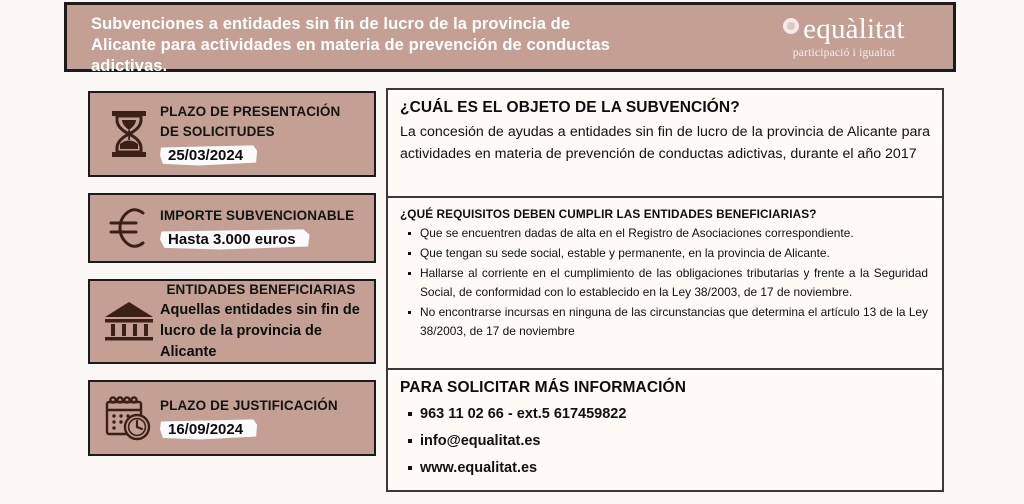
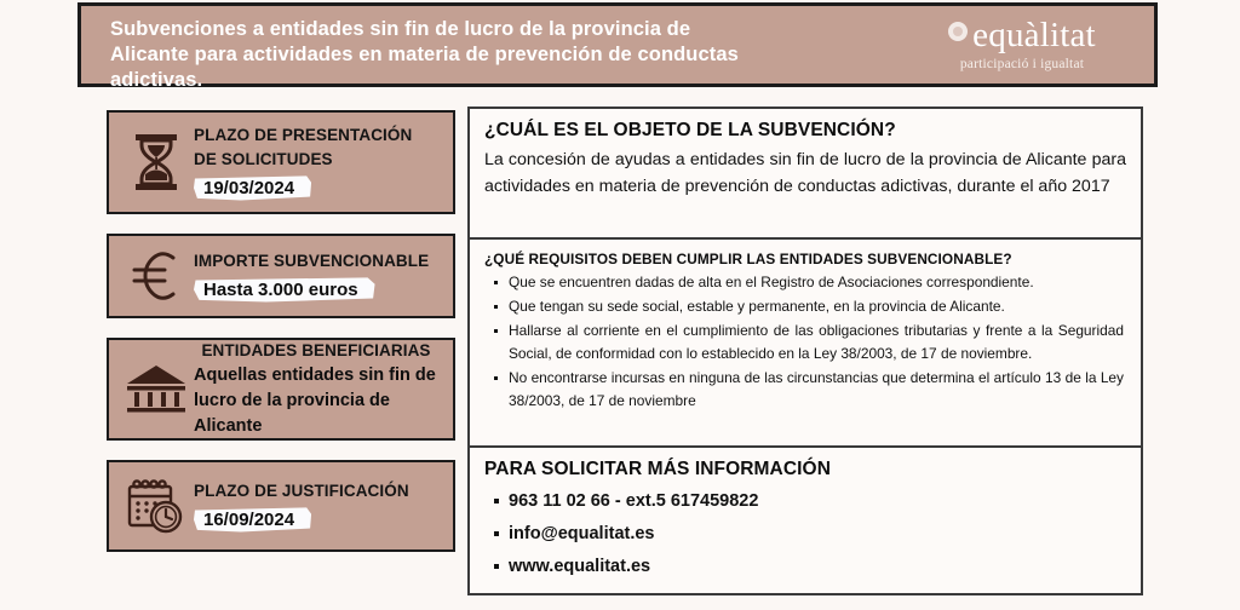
  Subvenciones a entidades sin fin de lucro de la provincia de
  Alicante para actividades en materia de prevención de conductas
  adictivas.
  equàlitat
  participació i igualtat
  PLAZO DE PRESENTACIÓN DE SOLICITUDES
- 25/03/2024
+ 19/03/2024
  IMPORTE SUBVENCIONABLE
  Hasta 3.000 euros
  ENTIDADES BENEFICIARIAS
  Aquellas entidades sin fin de lucro de la provincia de Alicante
  PLAZO DE JUSTIFICACIÓN
  16/09/2024
  ¿CUÁL ES EL OBJETO DE LA SUBVENCIÓN?
  La concesión de ayudas a entidades sin fin de lucro de la provincia de Alicante para actividades en materia de prevención de conductas adictivas, durante el año 2017
- ¿QUÉ REQUISITOS DEBEN CUMPLIR LAS ENTIDADES BENEFICIARIAS?
+ ¿QUÉ REQUISITOS DEBEN CUMPLIR LAS ENTIDADES SUBVENCIONABLE?
  Que se encuentren dadas de alta en el Registro de Asociaciones correspondiente.
  Que tengan su sede social, estable y permanente, en la provincia de Alicante.
  Hallarse al corriente en el cumplimiento de las obligaciones tributarias y frente a la Seguridad Social, de conformidad con lo establecido en la Ley 38/2003, de 17 de noviembre.
  No encontrarse incursas en ninguna de las circunstancias que determina el artículo 13 de la Ley 38/2003, de 17 de noviembre
  PARA SOLICITAR MÁS INFORMACIÓN
  963 11 02 66 - ext.5 617459822
  info@equalitat.es
  www.equalitat.es
